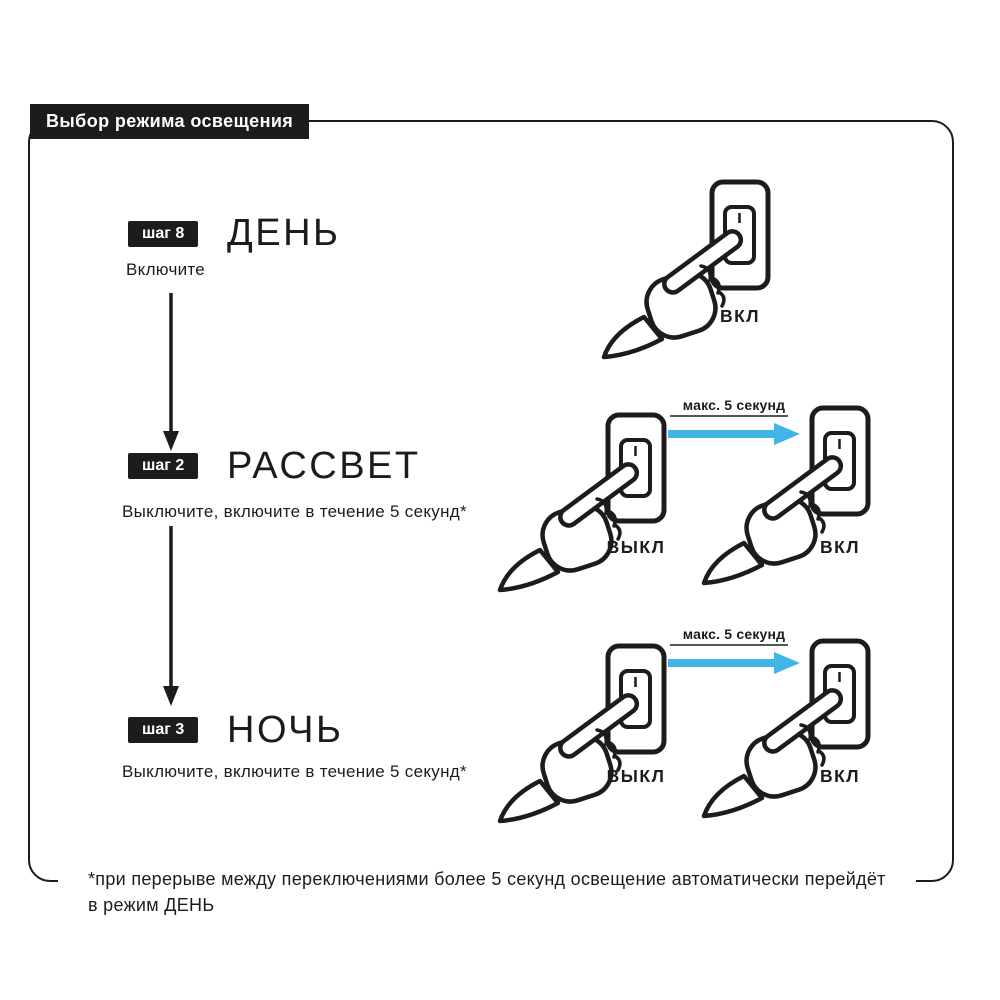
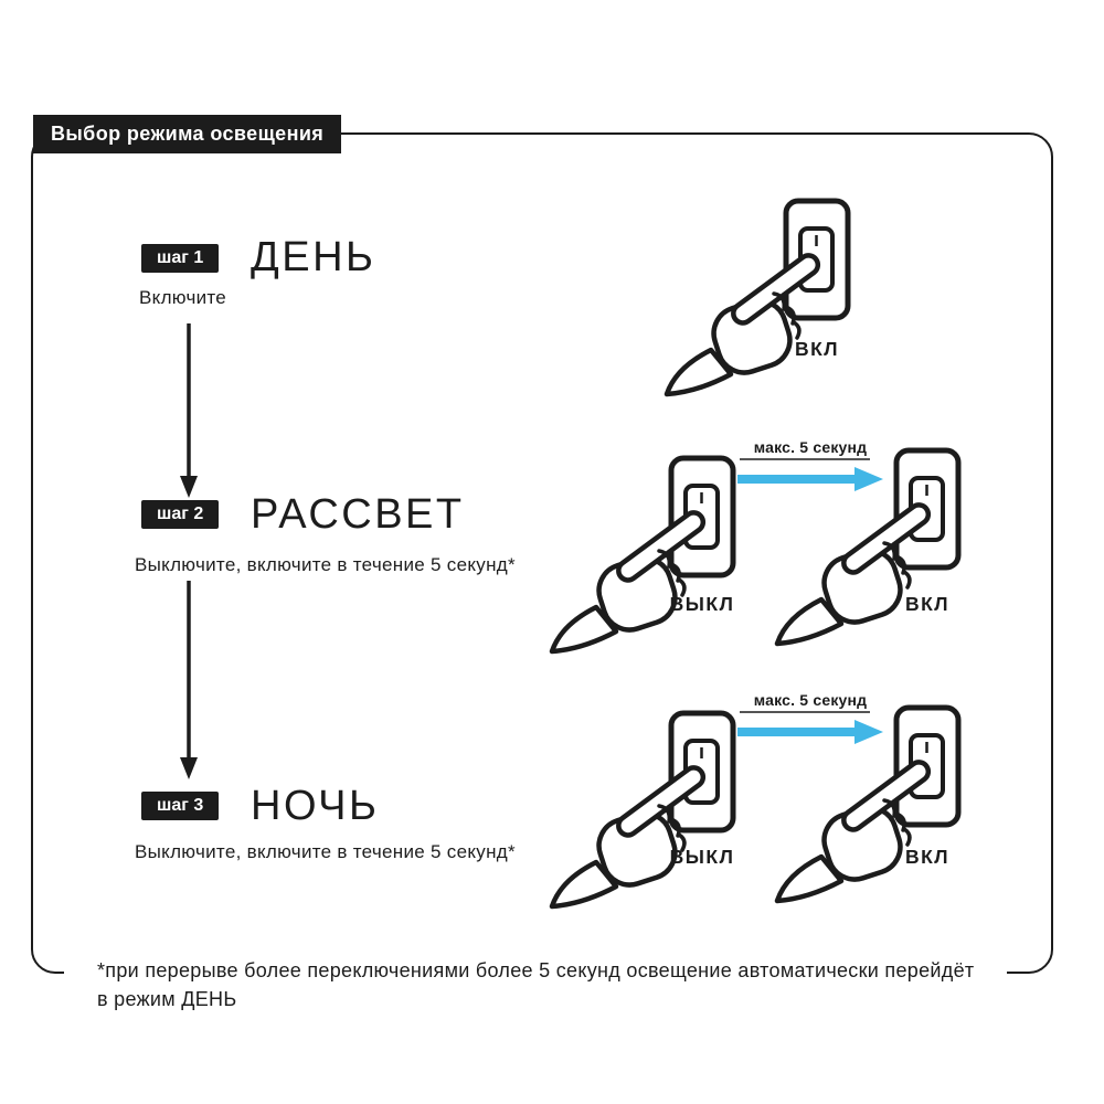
  Выбор режима освещения
- шаг 8
+ шаг 1
  ДЕНЬ
  Включите
  ВКЛ
  шаг 2
  РАССВЕТ
  Выключите, включите в течение 5 секунд*
  ВЫКЛ
  макс. 5 секунд
  ВКЛ
  шаг 3
  НОЧЬ
  Выключите, включите в течение 5 секунд*
  ВЫКЛ
  макс. 5 секунд
  ВКЛ
- *при перерыве между переключениями более 5 секунд освещение автоматически перейдёт
+ *при перерыве более переключениями более 5 секунд освещение автоматически перейдёт
  в режим ДЕНЬ
